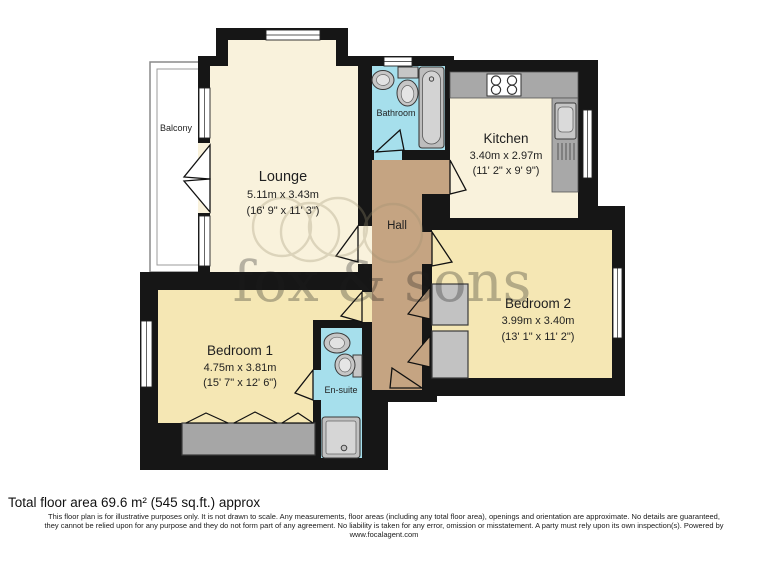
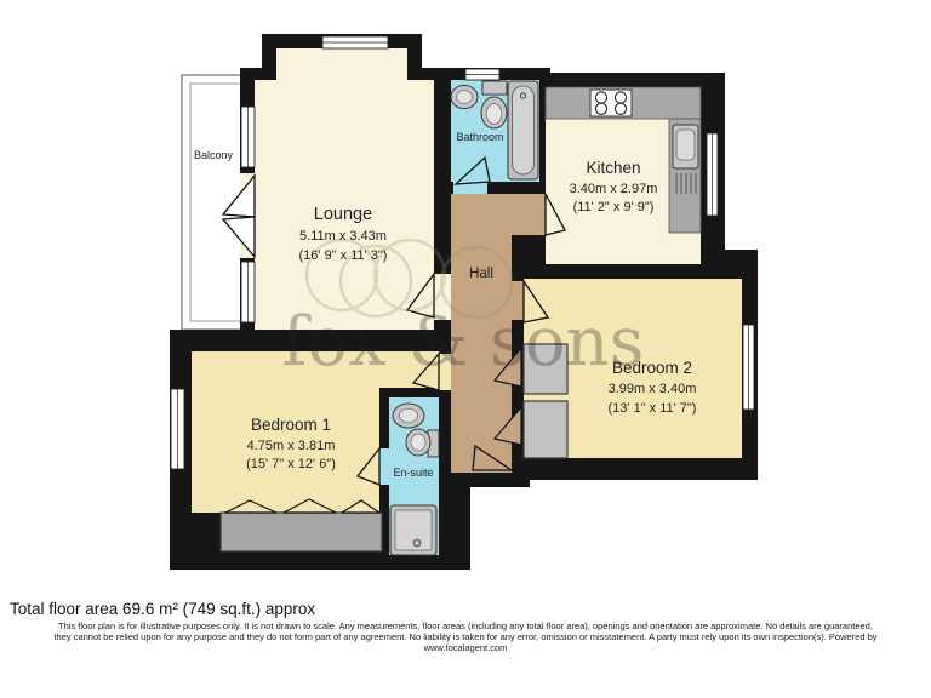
  fox & sons
  Lounge
  5.11m x 3.43m
  (16' 9" x 11' 3")
  Kitchen
  3.40m x 2.97m
  (11' 2" x 9' 9")
  Bedroom 2
  3.99m x 3.40m
- (13' 1" x 11' 2")
+ (13' 1" x 11' 7")
  Bedroom 1
  4.75m x 3.81m
  (15' 7" x 12' 6")
  Bathroom
  En-suite
  Hall
  Balcony
- Total floor area 69.6 m² (545 sq.ft.) approx
+ Total floor area 69.6 m² (749 sq.ft.) approx
  This floor plan is for illustrative purposes only. It is not drawn to scale. Any measurements, floor areas (including any total floor area), openings and orientation are approximate. No details are guaranteed,
  they cannot be relied upon for any purpose and they do not form part of any agreement. No liability is taken for any error, omission or misstatement. A party must rely upon its own inspection(s). Powered by
  www.focalagent.com
